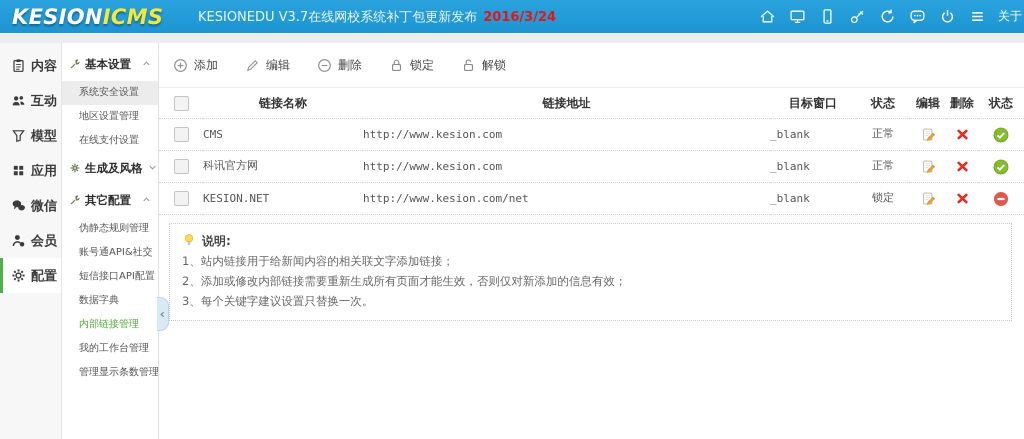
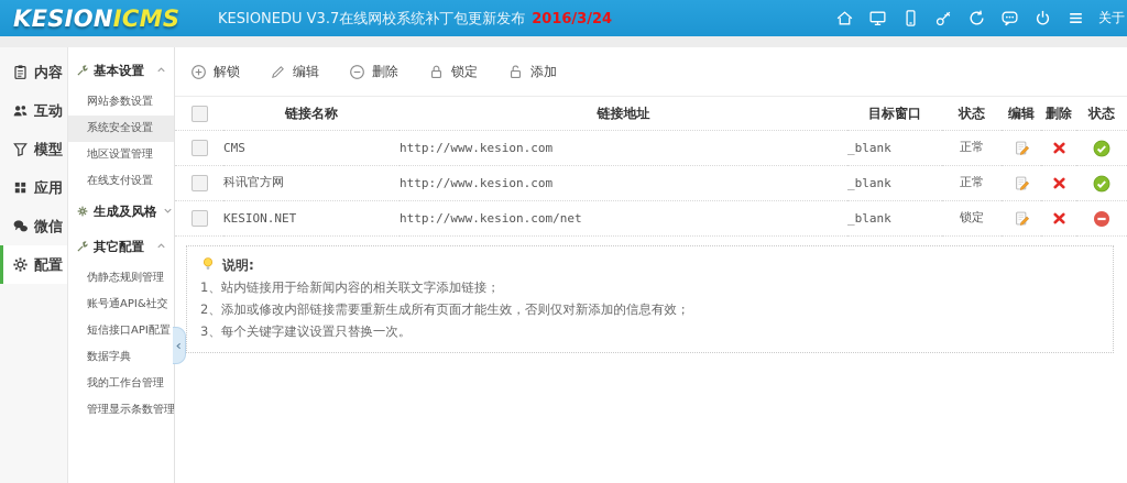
  KESIONICMS
  KESIONEDU V3.7在线网校系统补丁包更新发布 2016/3/24
  关于
  内容
  互动
  模型
  应用
  微信
- 会员
  配置
  基本设置
+ 网站参数设置
  系统安全设置
  地区设置管理
  在线支付设置
  生成及风格
  其它配置
  伪静态规则管理
  账号通API&社交
  短信接口API配置
  数据字典
- 内部链接管理
  我的工作台管理
  管理显示条数管理
- 添加
+ 解锁
  编辑
  删除
  锁定
- 解锁
+ 添加
  	链接名称	链接地址	目标窗口	状态	编辑	删除	状态
  	CMS	http://www.kesion.com	_blank	正常
  	科讯官方网	http://www.kesion.com	_blank	正常
  	KESION.NET	http://www.kesion.com/net	_blank	锁定
  说明:
  1、站内链接用于给新闻内容的相关联文字添加链接；
  2、添加或修改内部链接需要重新生成所有页面才能生效，否则仅对新添加的信息有效；
  3、每个关键字建议设置只替换一次。
